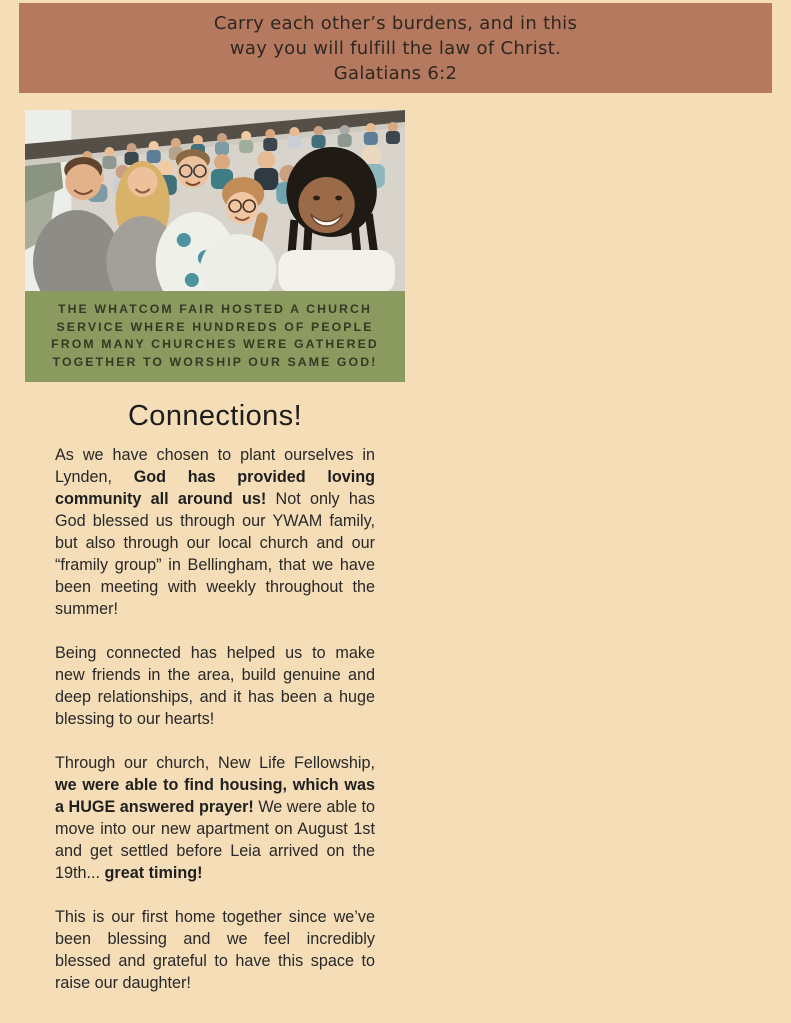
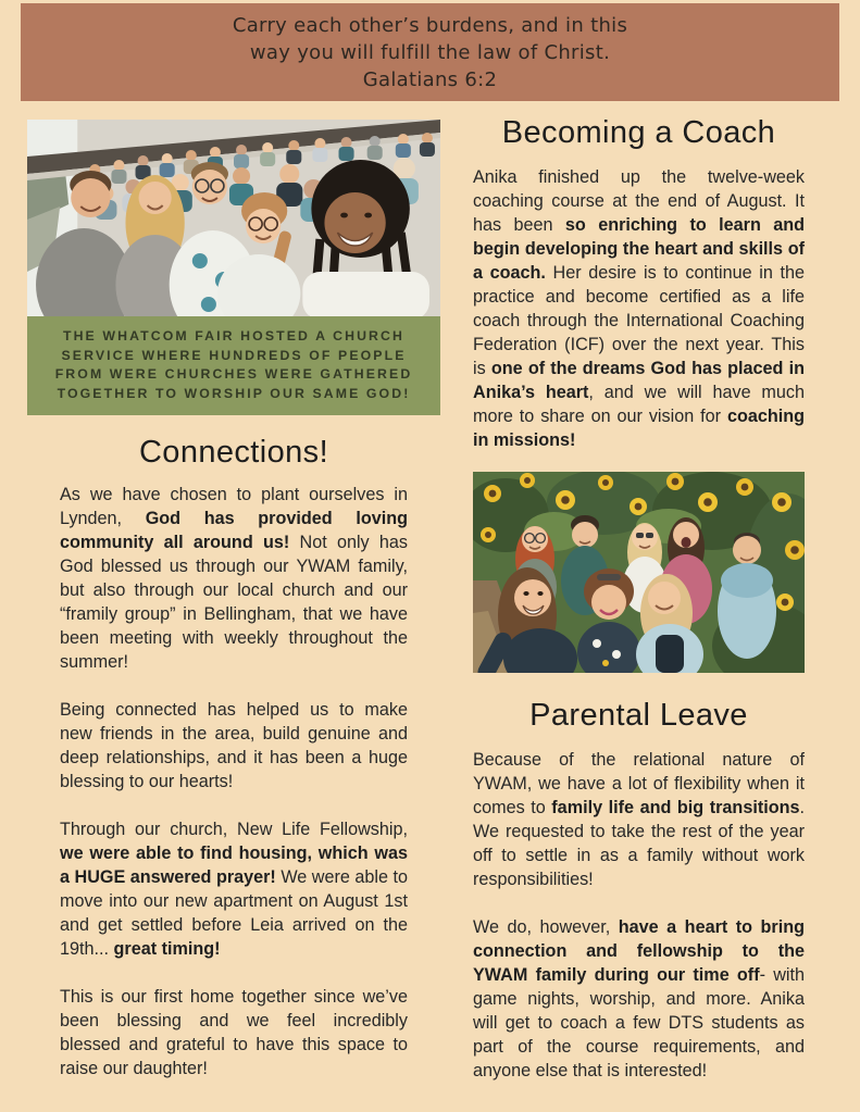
  Carry each other’s burdens, and in this
  way you will fulfill the law of Christ.
  Galatians 6:2
- THE WHATCOM FAIR HOSTED A CHURCH SERVICE WHERE HUNDREDS OF PEOPLE FROM MANY CHURCHES WERE GATHERED TOGETHER TO WORSHIP OUR SAME GOD!
+ THE WHATCOM FAIR HOSTED A CHURCH SERVICE WHERE HUNDREDS OF PEOPLE FROM WERE CHURCHES WERE GATHERED TOGETHER TO WORSHIP OUR SAME GOD!
  Connections!
  As we have chosen to plant ourselves in Lynden, God has provided loving community all around us! Not only has God blessed us through our YWAM family, but also through our local church and our “framily group” in Bellingham, that we have been meeting with weekly throughout the summer!
  Being connected has helped us to make new friends in the area, build genuine and deep relationships, and it has been a huge blessing to our hearts!
  Through our church, New Life Fellowship, we were able to find housing, which was a HUGE answered prayer! We were able to move into our new apartment on August 1st and get settled before Leia arrived on the 19th... great timing!
  This is our first home together since we’ve been blessing and we feel incredibly blessed and grateful to have this space to raise our daughter!
+ Becoming a Coach
+ Anika finished up the twelve-week coaching course at the end of August. It has been so enriching to learn and begin developing the heart and skills of a coach. Her desire is to continue in the practice and become certified as a life coach through the International Coaching Federation (ICF) over the next year. This is one of the dreams God has placed in Anika’s heart, and we will have much more to share on our vision for coaching in missions!
+ Parental Leave
+ Because of the relational nature of YWAM, we have a lot of flexibility when it comes to family life and big transitions. We requested to take the rest of the year off to settle in as a family without work responsibilities!
+ We do, however, have a heart to bring connection and fellowship to the YWAM family during our time off- with game nights, worship, and more. Anika will get to coach a few DTS students as part of the course requirements, and anyone else that is interested!
